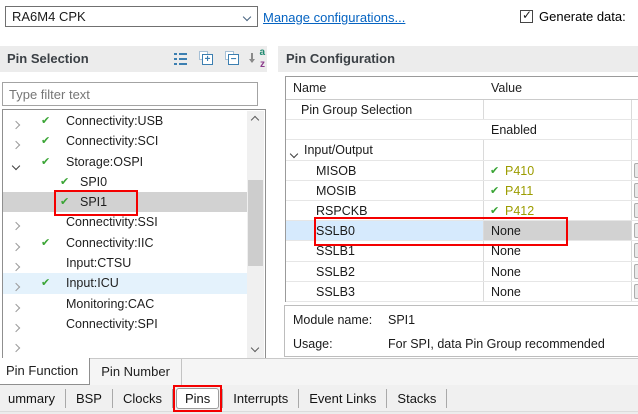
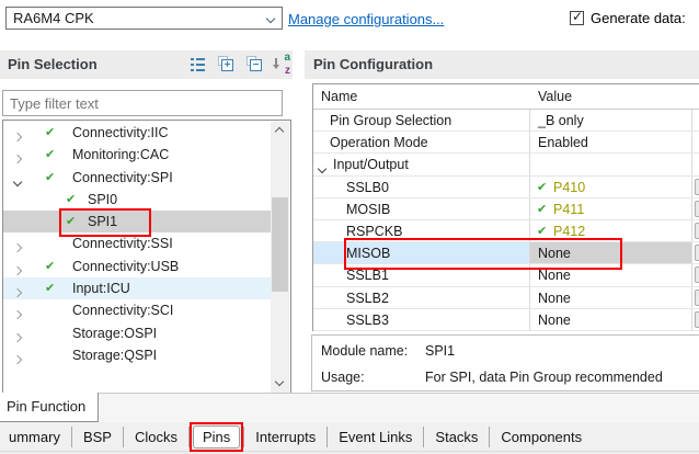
  RA6M4 CPK
  Manage configurations...
  ✓
  Generate data:
  Pin Selection
  Pin Configuration
  +
  −
  a
  z
  Type filter text
  ✔
- Connectivity:USB
+ Connectivity:IIC
  ✔
- Connectivity:SCI
+ Monitoring:CAC
  ✔
- Storage:OSPI
+ Connectivity:SPI
  ✔
  SPI0
  ✔
  SPI1
  Connectivity:SSI
  ✔
- Connectivity:IIC
+ Connectivity:USB
- Input:CTSU
  ✔
  Input:ICU
- Monitoring:CAC
+ Connectivity:SCI
- Connectivity:SPI
+ Storage:OSPI
+ Storage:QSPI
  Name
  Value
  Pin Group Selection
+ _B only
+ Operation Mode
  Enabled
  Input/Output
- MISOB
+ SSLB0
  ✔
  P410
  MOSIB
  ✔
  P411
  RSPCKB
  ✔
  P412
- SSLB0
+ MISOB
  None
  SSLB1
  None
  SSLB2
  None
  SSLB3
  None
  Module name:
  SPI1
  Usage:
  For SPI, data Pin Group recommended
  Pin Function
- Pin Number
  ummary
  BSP
  Clocks
  Pins
  Interrupts
  Event Links
  Stacks
+ Components
